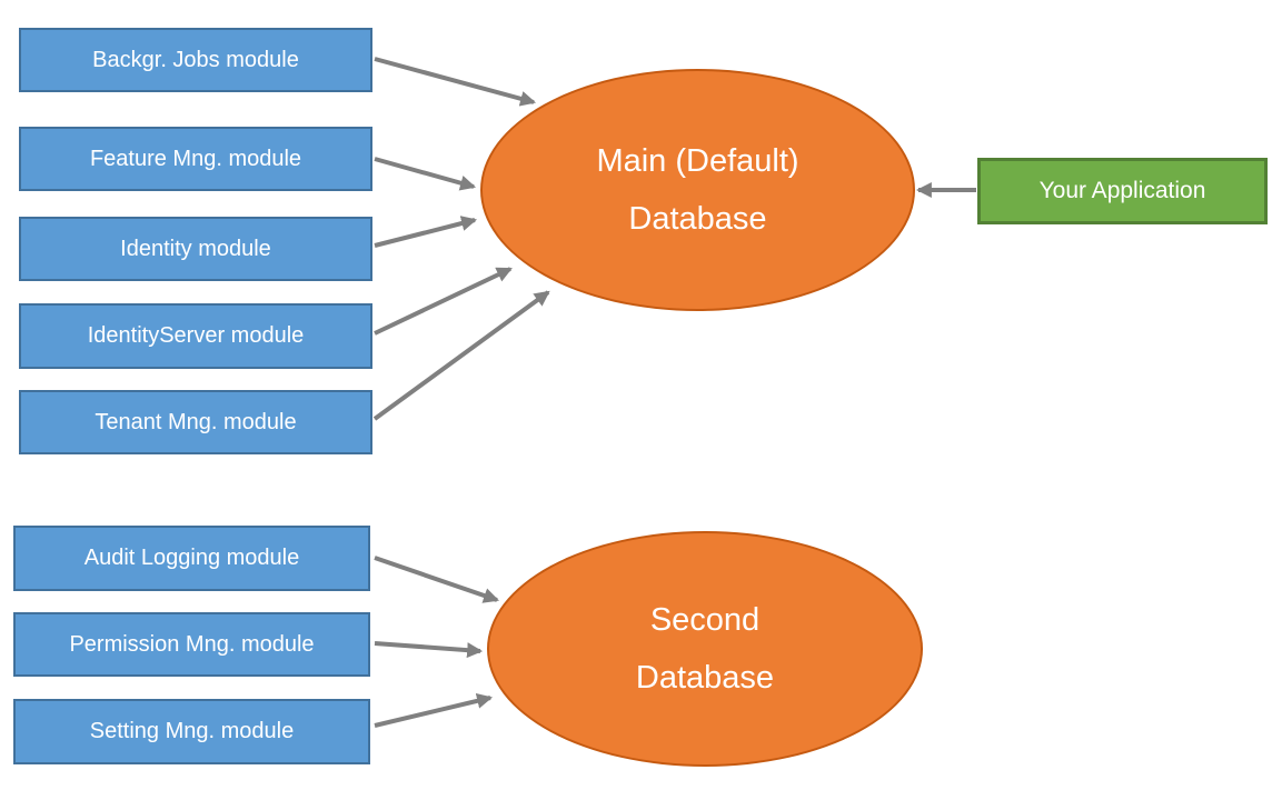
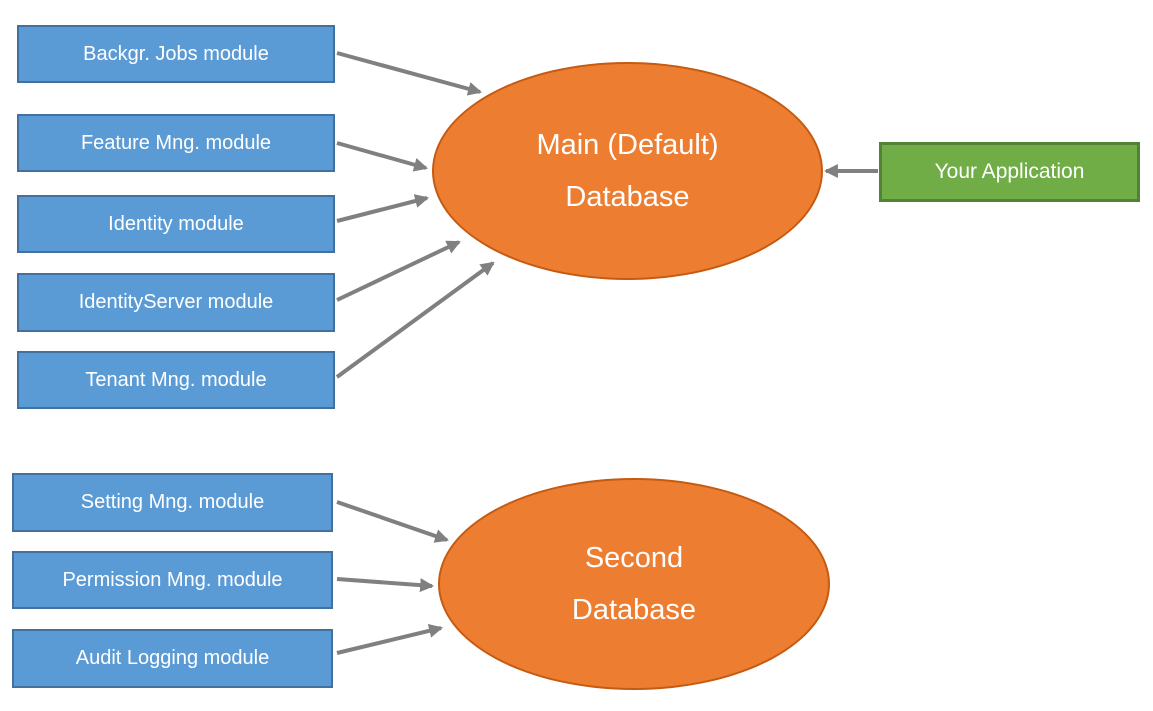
  Backgr. Jobs module
  Feature Mng. module
  Identity module
  IdentityServer module
  Tenant Mng. module
- Audit Logging module
+ Setting Mng. module
  Permission Mng. module
- Setting Mng. module
+ Audit Logging module
  Main (Default)
  Database
  Second
  Database
  Your Application
